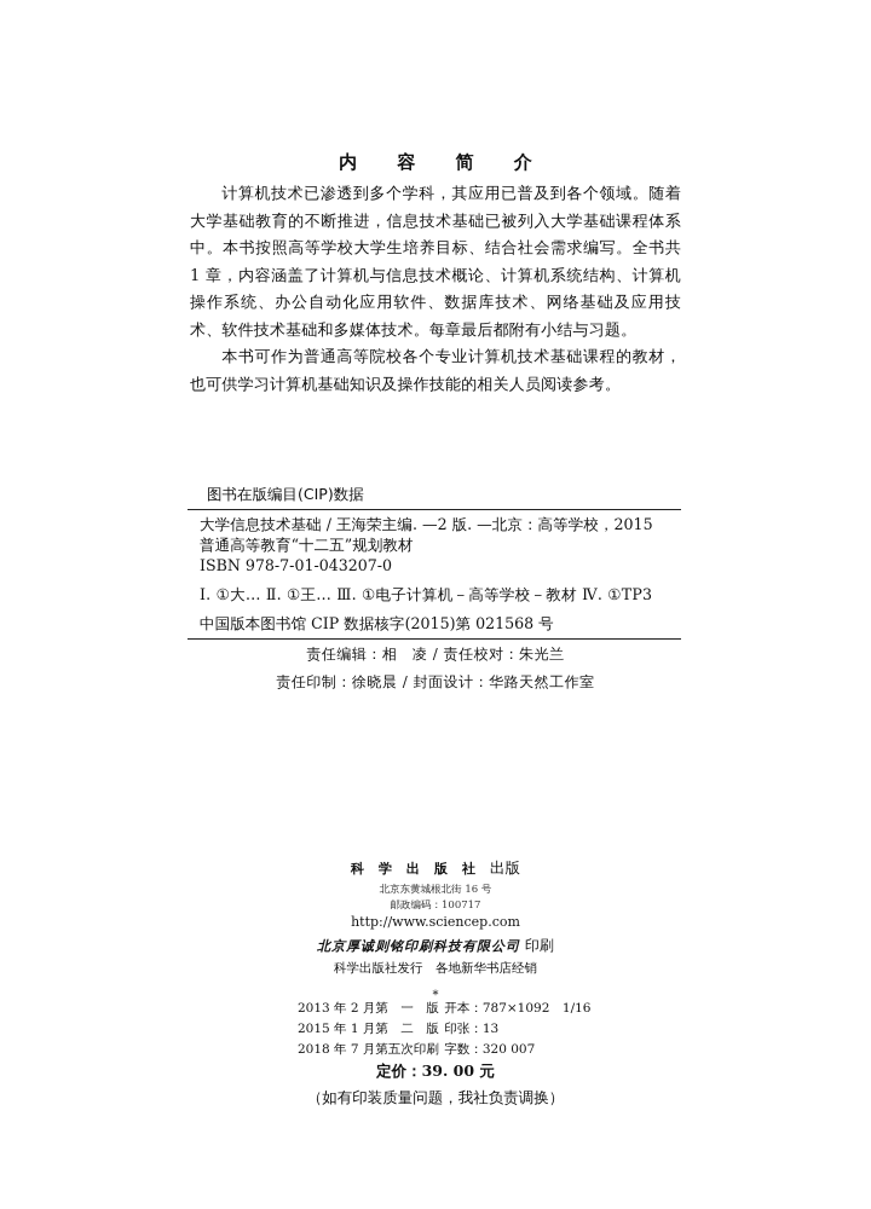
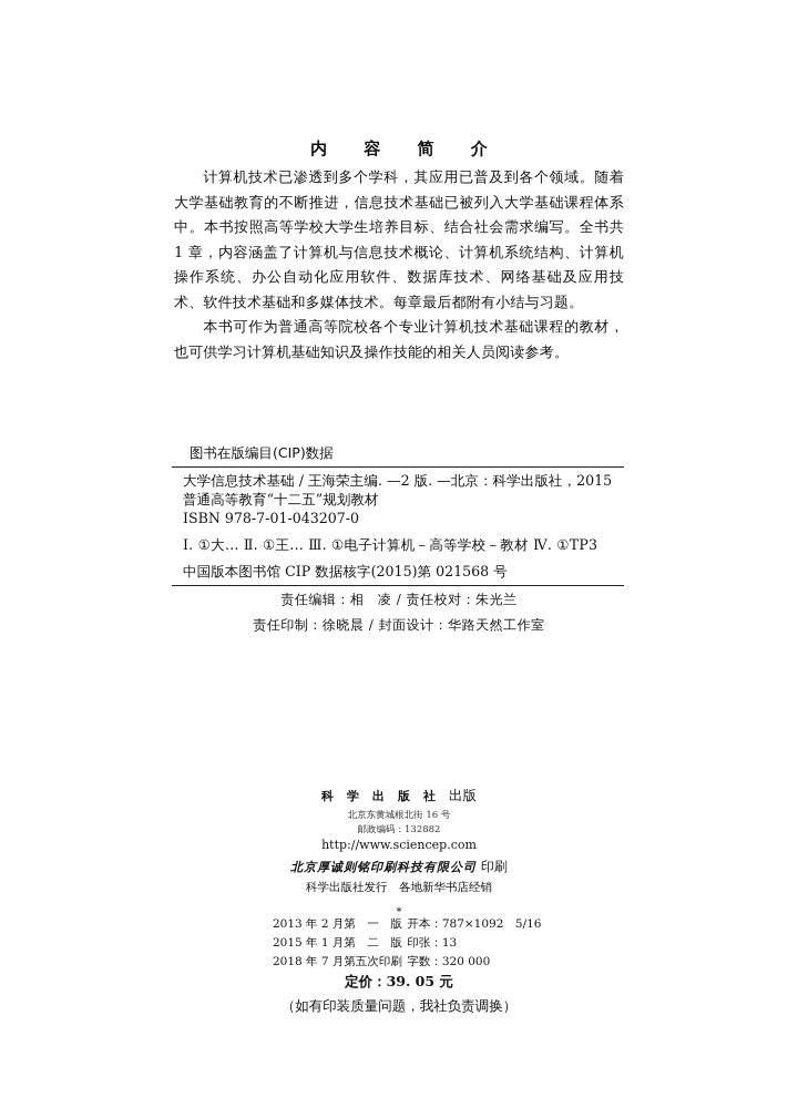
  内 容 简 介
  计算机技术已渗透到多个学科，其应用已普及到各个领域。随着大学基础教育的不断推进，信息技术基础已被列入大学基础课程体系中。本书按照高等学校大学生培养目标、结合社会需求编写。全书共 1 章，内容涵盖了计算机与信息技术概论、计算机系统结构、计算机操作系统、办公自动化应用软件、数据库技术、网络基础及应用技术、软件技术基础和多媒体技术。每章最后都附有小结与习题。
  本书可作为普通高等院校各个专业计算机技术基础课程的教材，也可供学习计算机基础知识及操作技能的相关人员阅读参考。
  图书在版编目(CIP)数据
- 大学信息技术基础 / 王海荣主编. —2 版. —北京：高等学校，2015
+ 大学信息技术基础 / 王海荣主编. —2 版. —北京：科学出版社，2015
  普通高等教育“十二五”规划教材
  ISBN 978-7-01-043207-0
  Ⅰ. ①大… Ⅱ. ①王… Ⅲ. ①电子计算机－高等学校－教材 Ⅳ. ①TP3
  中国版本图书馆 CIP 数据核字(2015)第 021568 号
  责任编辑：相 凌 / 责任校对：朱光兰
  责任印制：徐晓晨 / 封面设计：华路天然工作室
  科学出版社出版
  北京东黄城根北街 16 号
- 邮政编码：100717
+ 邮政编码：132882
  http://www.sciencep.com
  北京厚诚则铭印刷科技有限公司 印刷
  科学出版社发行 各地新华书店经销
  *
- 2013 年 2 月第 一 版 开本：787×1092 1/16
+ 2013 年 2 月第 一 版 开本：787×1092 5/16
  2015 年 1 月第 二 版 印张：13
- 2018 年 7 月第五次印刷 字数：320 007
+ 2018 年 7 月第五次印刷 字数：320 000
- 定价：39. 00 元
+ 定价：39. 05 元
  （如有印装质量问题，我社负责调换）
